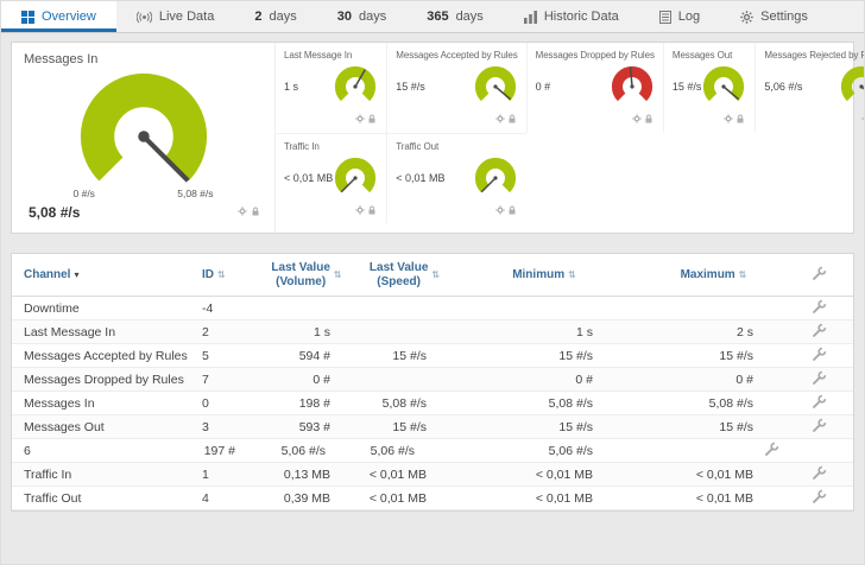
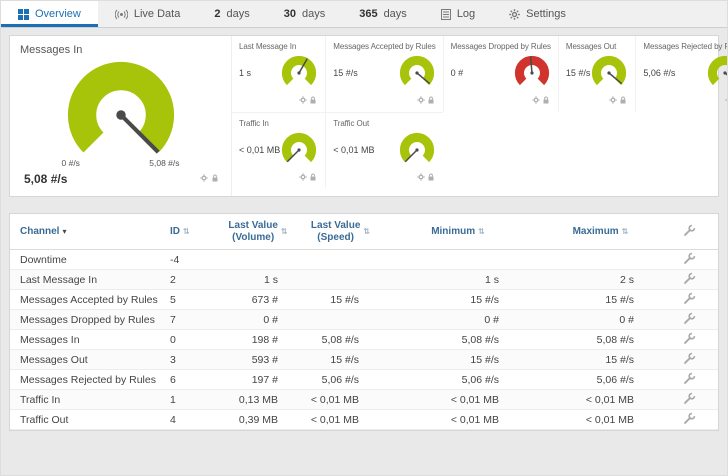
  Overview
  Live Data
  2
  days
  30
  days
  365
  days
- Historic Data
  Log
  Settings
  Messages In
  0 #/s
  5,08 #/s
  5,08 #/s
  Last Message In
  1 s
  Messages Accepted by Rules
  15 #/s
  Messages Dropped by Rules
  0 #
  Messages Out
  15 #/s
  Messages Rejected by
  5,06 #/s
  Traffic In
  < 0,01 MB
  Traffic Out
  < 0,01 MB
  Channel
  ▾
  ID
  ⇅
  Last Value
  (Volume)
  ⇅
  Last Value
  (Speed)
  ⇅
  Minimum
  ⇅
  Maximum
  ⇅
  Downtime
  -4
  Last Message In
  2
  1 s
  1 s
  2 s
  Messages Accepted by Rules
  5
- 594 #
+ 673 #
  15 #/s
  15 #/s
  15 #/s
  Messages Dropped by Rules
  7
  0 #
  0 #
  0 #
  Messages In
  0
  198 #
  5,08 #/s
  5,08 #/s
  5,08 #/s
  Messages Out
  3
  593 #
  15 #/s
  15 #/s
  15 #/s
+ Messages Rejected by Rules
  6
  197 #
  5,06 #/s
  5,06 #/s
  5,06 #/s
  Traffic In
  1
  0,13 MB
  < 0,01 MB
  < 0,01 MB
  < 0,01 MB
  Traffic Out
  4
  0,39 MB
  < 0,01 MB
  < 0,01 MB
  < 0,01 MB
